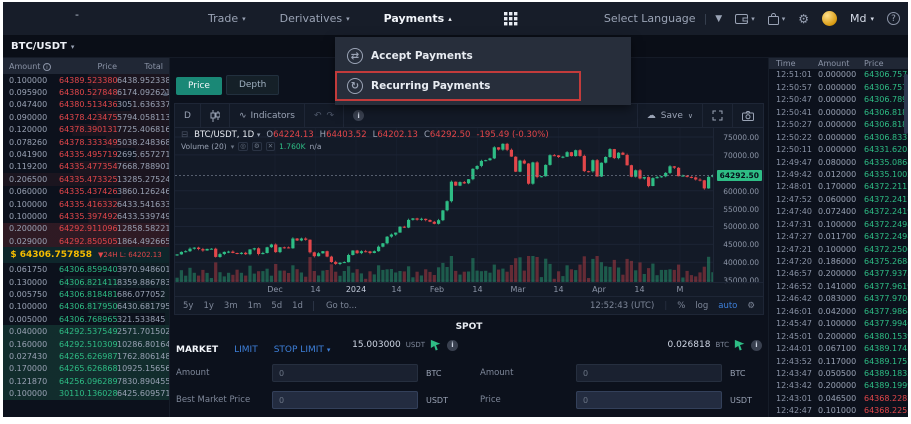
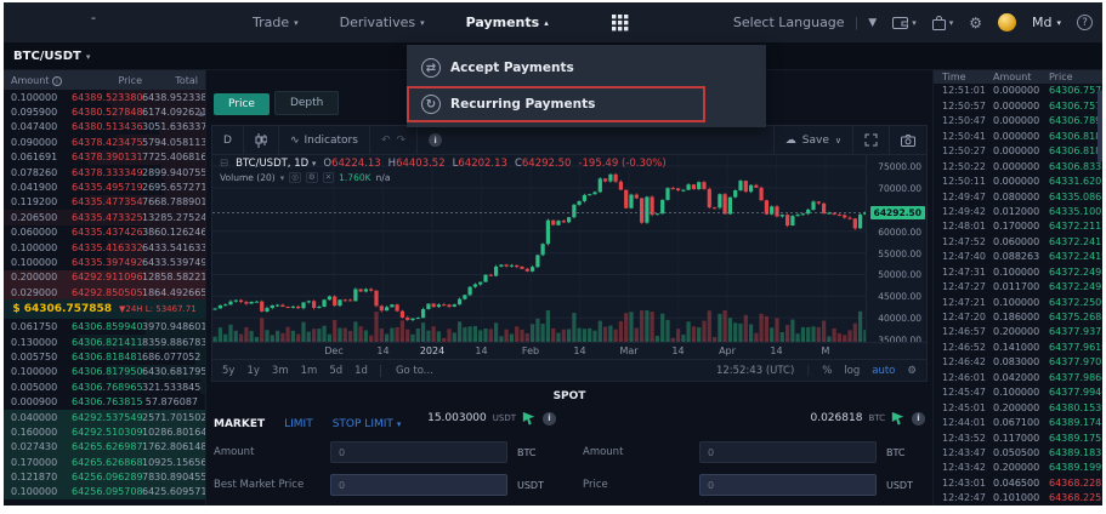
  -
  Trade
  ▾
  Derivatives
  ▾
  Payments
  ▴
  Select Language
  |
  ▼
  ▾
  ▾
  ⚙
  Md
  ▾
  ?
  BTC/USDT
  ▾
  Amount
  Price
  Total
  0.100000
  64389.523380
  6438.952338
  0.095900
  64380.527848
  6174.092621
  0.047400
  64380.513436
  3051.636337
  0.090000
  64378.423475
  5794.058113
- 0.120000
+ 0.061691
  64378.390131
  7725.406816
  0.078260
  64378.333349
- 5038.248368
+ 2899.940755
  0.041900
  64335.495719
  2695.657271
  0.119200
  64335.477354
  7668.788901
  0.206500
  64335.473325
  13285.27524
  0.060000
  64335.437426
  3860.126246
  0.100000
  64335.416332
  6433.541633
  0.100000
  64335.397492
  6433.539749
  0.200000
  64292.911096
  12858.58221
  0.029000
  64292.850505
  1864.492665
  $ 64306.757858
- ▼24H L: 64202.13
+ ▼24H L: 53467.71
  0.061750
  64306.859940
  3970.948601
  0.130000
  64306.821411
  8359.886783
  0.005750
  64306.818481
  686.077052
  0.100000
  64306.817950
  6430.681795
  0.005000
  64306.768965
  321.533845
+ 0.000900
+ 64306.763815
+ 57.876087
  0.040000
  64292.537549
  2571.701502
  0.160000
  64292.510309
  10286.80164
  0.027430
  64265.626987
  1762.806148
  0.170000
  64265.626868
  10925.15656
  0.121870
  64256.096289
  7830.890455
  0.100000
- 30110.136028
+ 64256.095708
  6425.609571
  Price
  Depth
  D
  ∿
  Indicators
  ↶
  ↷
  i
  ☁
  Save
  ∨
  ⊟
  BTC/USDT, 1D ▾
  O64224.13
  H64403.52
  L64202.13
  C64292.50
  -195.49 (-0.30%)
  Volume (20)
  ▾
  ◎
  ⚙
  ✕
  1.760K
  n/a
  75000.00
  70000.00
  60000.00
  55000.00
  50000.00
  45000.00
  40000.00
  35000.00
  64292.50
  Dec
  14
  2024
  14
  Feb
  14
  Mar
  14
  Apr
  14
  M
  5y 1y 3m 1m 5d 1d
  Go to...
  12:52:43 (UTC)
  %
  log
  auto
  ⚙
  SPOT
  MARKET
  LIMIT
  STOP LIMIT
  ▾
  15.003000
  USDT
  i
  Amount
  0
  BTC
  Best Market Price
  0
  USDT
  0.026818
  BTC
  i
  Amount
  0
  BTC
  Price
  0
  USDT
  Time
  Amount
  Price
  12:51:01
  0.000000
  12:50:57
  0.000000
  12:50:47
  0.000000
  12:50:41
  0.000000
  12:50:27
  0.000000
  12:50:22
  0.000000
  64306.833
  12:50:11
  0.000000
  64331.620
  12:49:47
  0.080000
  64335.086
  12:49:42
  0.012000
  64335.100
  12:48:01
  0.170000
  64372.211
  12:47:52
  0.060000
  64372.241
  12:47:40
- 0.072400
+ 0.088263
  64372.241
  12:47:31
  0.100000
  64372.249
  12:47:27
  0.011700
  64372.249
  12:47:21
  0.100000
  64372.250
  12:47:20
  0.186000
  64375.268
  12:46:57
  0.200000
  64377.937
  12:46:52
  0.141000
  64377.961
  12:46:42
  0.083000
  64377.970
  12:46:01
  0.042000
  64377.986
  12:45:47
  0.100000
  64377.994
  12:45:01
  0.200000
  64380.153
  12:44:01
  0.067100
  64389.174
  12:43:52
  0.117000
  64389.175
  12:43:47
  0.050500
  64389.183
  12:43:42
  0.200000
  64389.199
  12:43:01
  0.046500
  64368.228
  12:42:47
  0.101000
  64368.225
  ⇄
  Accept Payments
  ↻
  Recurring Payments
